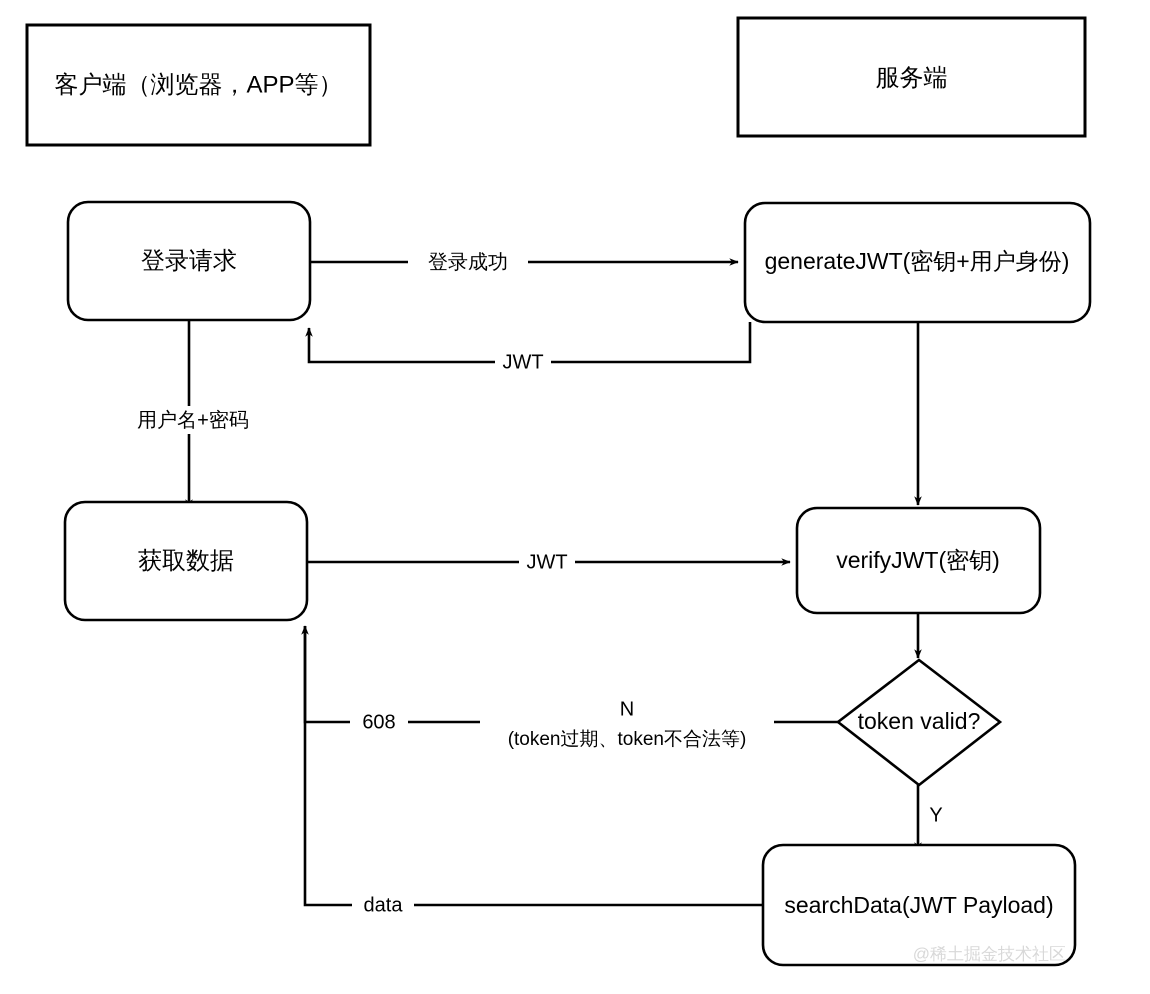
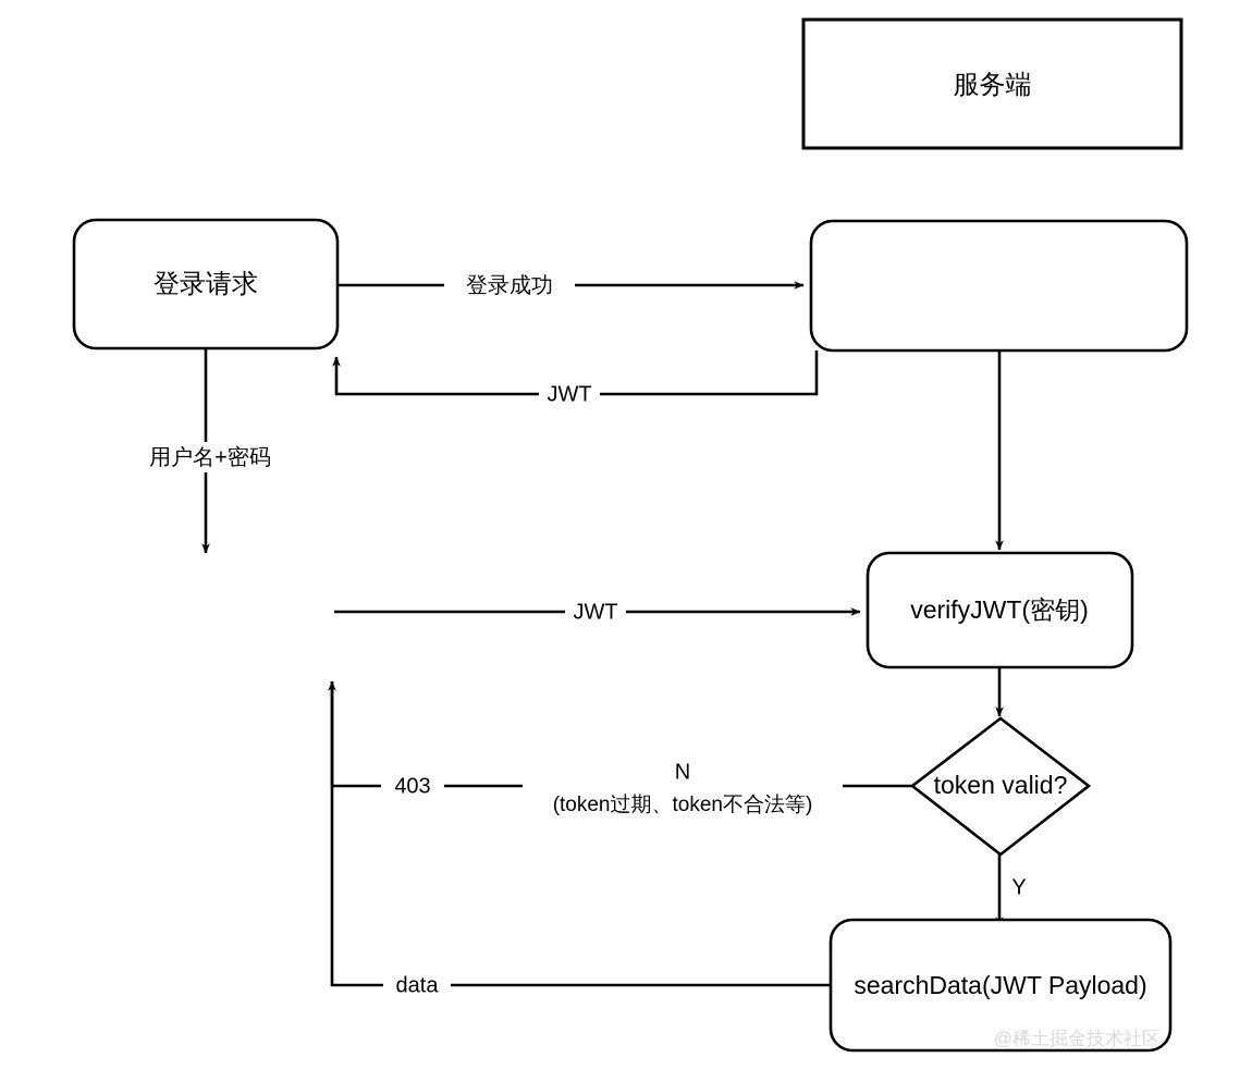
- 客户端（浏览器，APP等）
  服务端
  登录成功
  JWT
  用户名+密码
  JWT
- 608
+ 403
  N
  (token过期、token不合法等)
  Y
  data
  登录请求
- generateJWT(密钥+用户身份)
- 获取数据
  verifyJWT(密钥)
  token valid?
  searchData(JWT Payload)
  @稀土掘金技术社区
